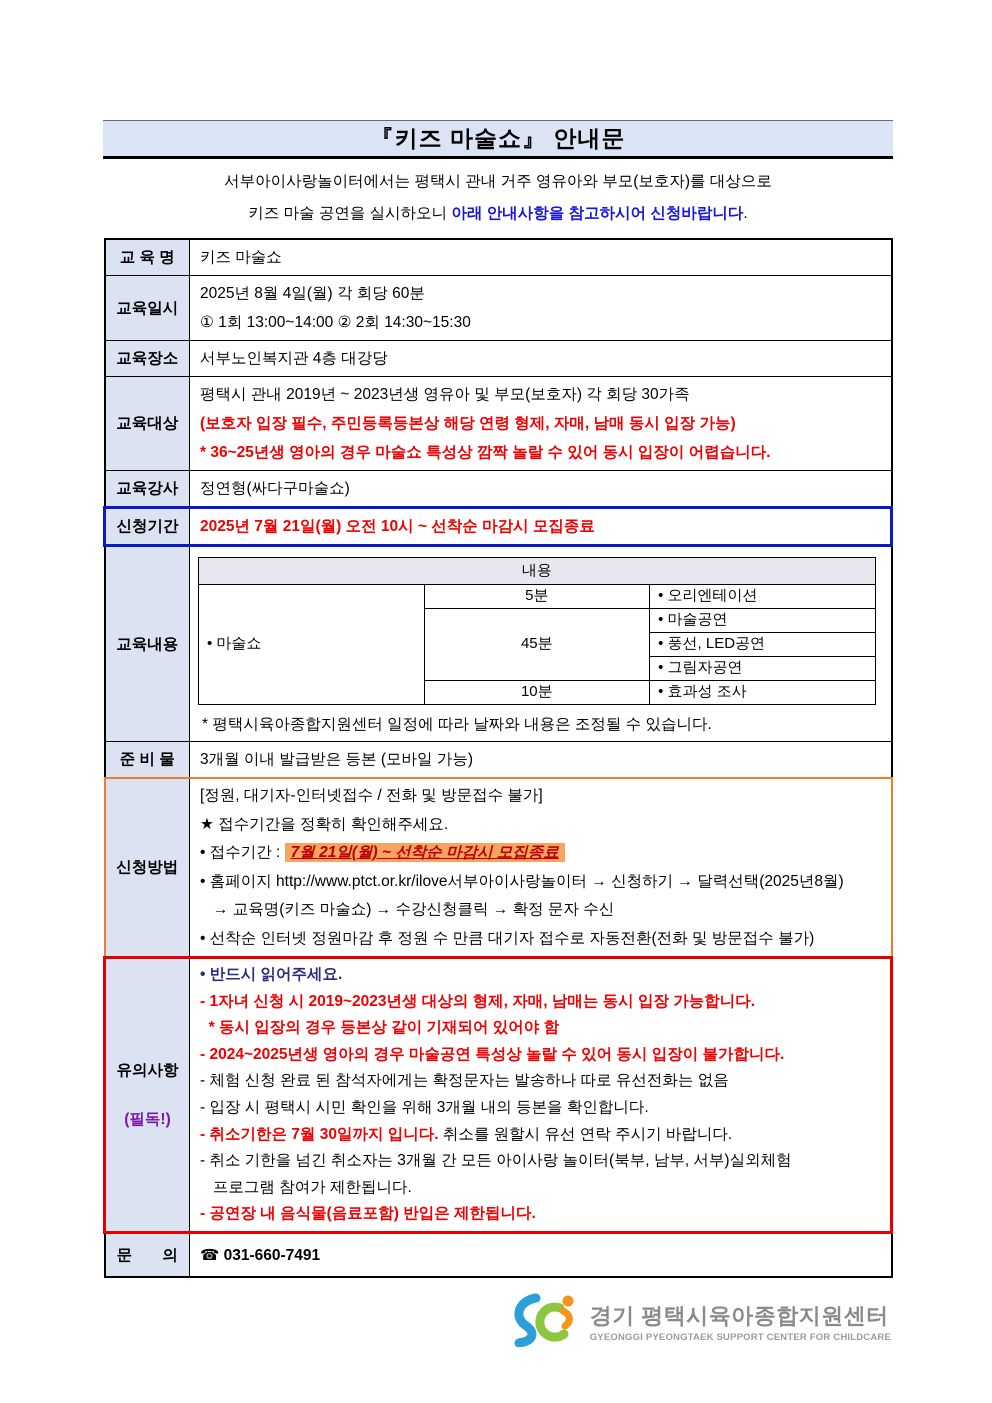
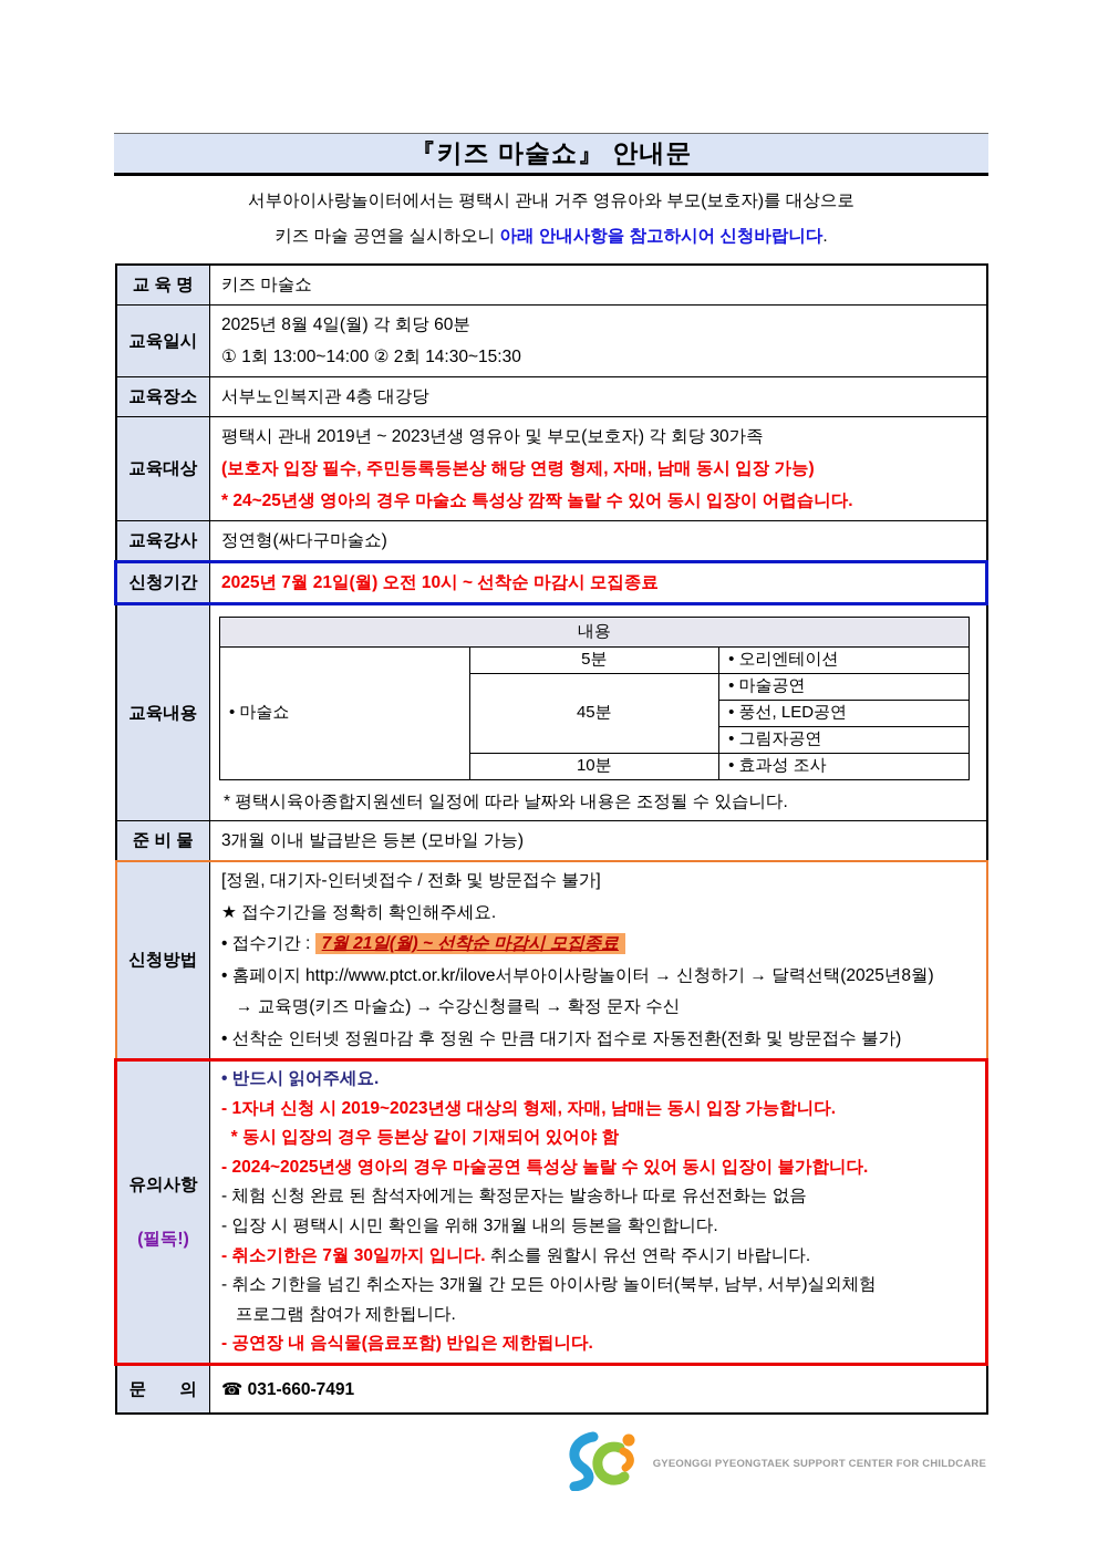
  『키즈 마술쇼』 안내문
  서부아이사랑놀이터에서는 평택시 관내 거주 영유아와 부모(보호자)를 대상으로
  키즈 마술 공연을 실시하오니 아래 안내사항을 참고하시어 신청바랍니다.
  교 육 명	키즈 마술쇼
  교육일시	2025년 8월 4일(월) 각 회당 60분 ① 1회 13:00~14:00 ② 2회 14:30~15:30
  교육장소	서부노인복지관 4층 대강당
- 교육대상	평택시 관내 2019년 ~ 2023년생 영유아 및 부모(보호자) 각 회당 30가족 (보호자 입장 필수, 주민등록등본상 해당 연령 형제, 자매, 남매 동시 입장 가능) * 36~25년생 영아의 경우 마술쇼 특성상 깜짝 놀랄 수 있어 동시 입장이 어렵습니다.
+ 교육대상	평택시 관내 2019년 ~ 2023년생 영유아 및 부모(보호자) 각 회당 30가족 (보호자 입장 필수, 주민등록등본상 해당 연령 형제, 자매, 남매 동시 입장 가능) * 24~25년생 영아의 경우 마술쇼 특성상 깜짝 놀랄 수 있어 동시 입장이 어렵습니다.
  교육강사	정연형(싸다구마술쇼)
  신청기간	2025년 7월 21일(월) 오전 10시 ~ 선착순 마감시 모집종료
  교육내용
  내용
  • 마술쇼	5분	• 오리엔테이션
  45분	• 마술공연
  • 풍선, LED공연
  • 그림자공연
  10분	• 효과성 조사
  	* 평택시육아종합지원센터 일정에 따라 날짜와 내용은 조정될 수 있습니다.
  준 비 물	3개월 이내 발급받은 등본 (모바일 가능)
  신청방법	[정원, 대기자-인터넷접수 / 전화 및 방문접수 불가] ★ 접수기간을 정확히 확인해주세요. • 접수기간 : 7월 21일(월) ~ 선착순 마감시 모집종료 • 홈페이지 http://www.ptct.or.kr/ilove서부아이사랑놀이터 → 신청하기 → 달력선택(2025년8월) → 교육명(키즈 마술쇼) → 수강신청클릭 → 확정 문자 수신 • 선착순 인터넷 정원마감 후 정원 수 만큼 대기자 접수로 자동전환(전화 및 방문접수 불가)
  유의사항 (필독!)	• 반드시 읽어주세요. - 1자녀 신청 시 2019~2023년생 대상의 형제, 자매, 남매는 동시 입장 가능합니다. * 동시 입장의 경우 등본상 같이 기재되어 있어야 함 - 2024~2025년생 영아의 경우 마술공연 특성상 놀랄 수 있어 동시 입장이 불가합니다. - 체험 신청 완료 된 참석자에게는 확정문자는 발송하나 따로 유선전화는 없음 - 입장 시 평택시 시민 확인을 위해 3개월 내의 등본을 확인합니다. - 취소기한은 7월 30일까지 입니다. 취소를 원할시 유선 연락 주시기 바랍니다. - 취소 기한을 넘긴 취소자는 3개월 간 모든 아이사랑 놀이터(북부, 남부, 서부)실외체험 프로그램 참여가 제한됩니다. - 공연장 내 음식물(음료포함) 반입은 제한됩니다.
  문 의	☎ 031-660-7491
- 경기 평택시육아종합지원센터
  GYEONGGI PYEONGTAEK SUPPORT CENTER FOR CHILDCARE
